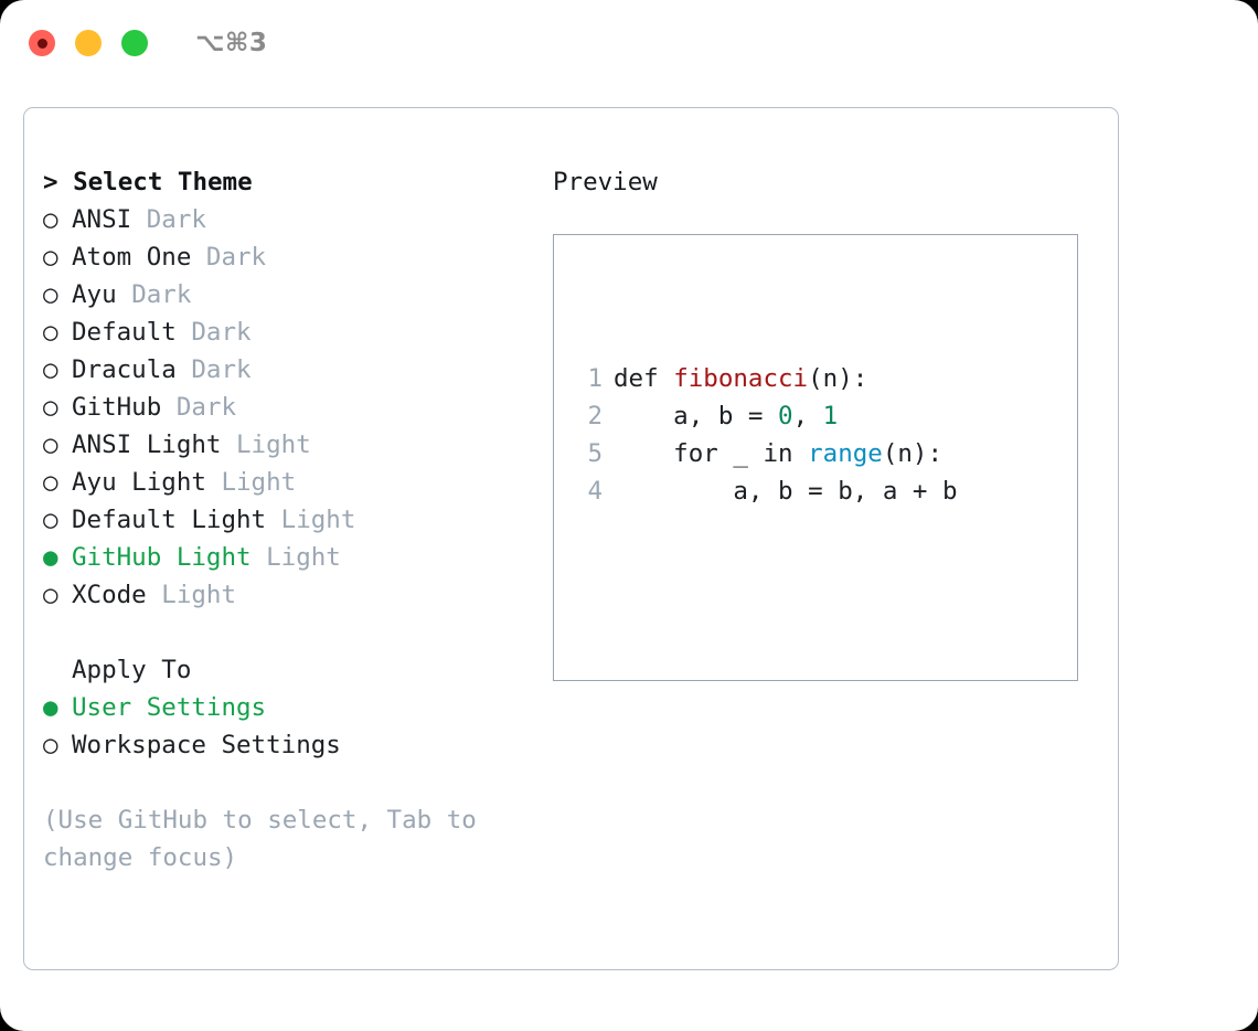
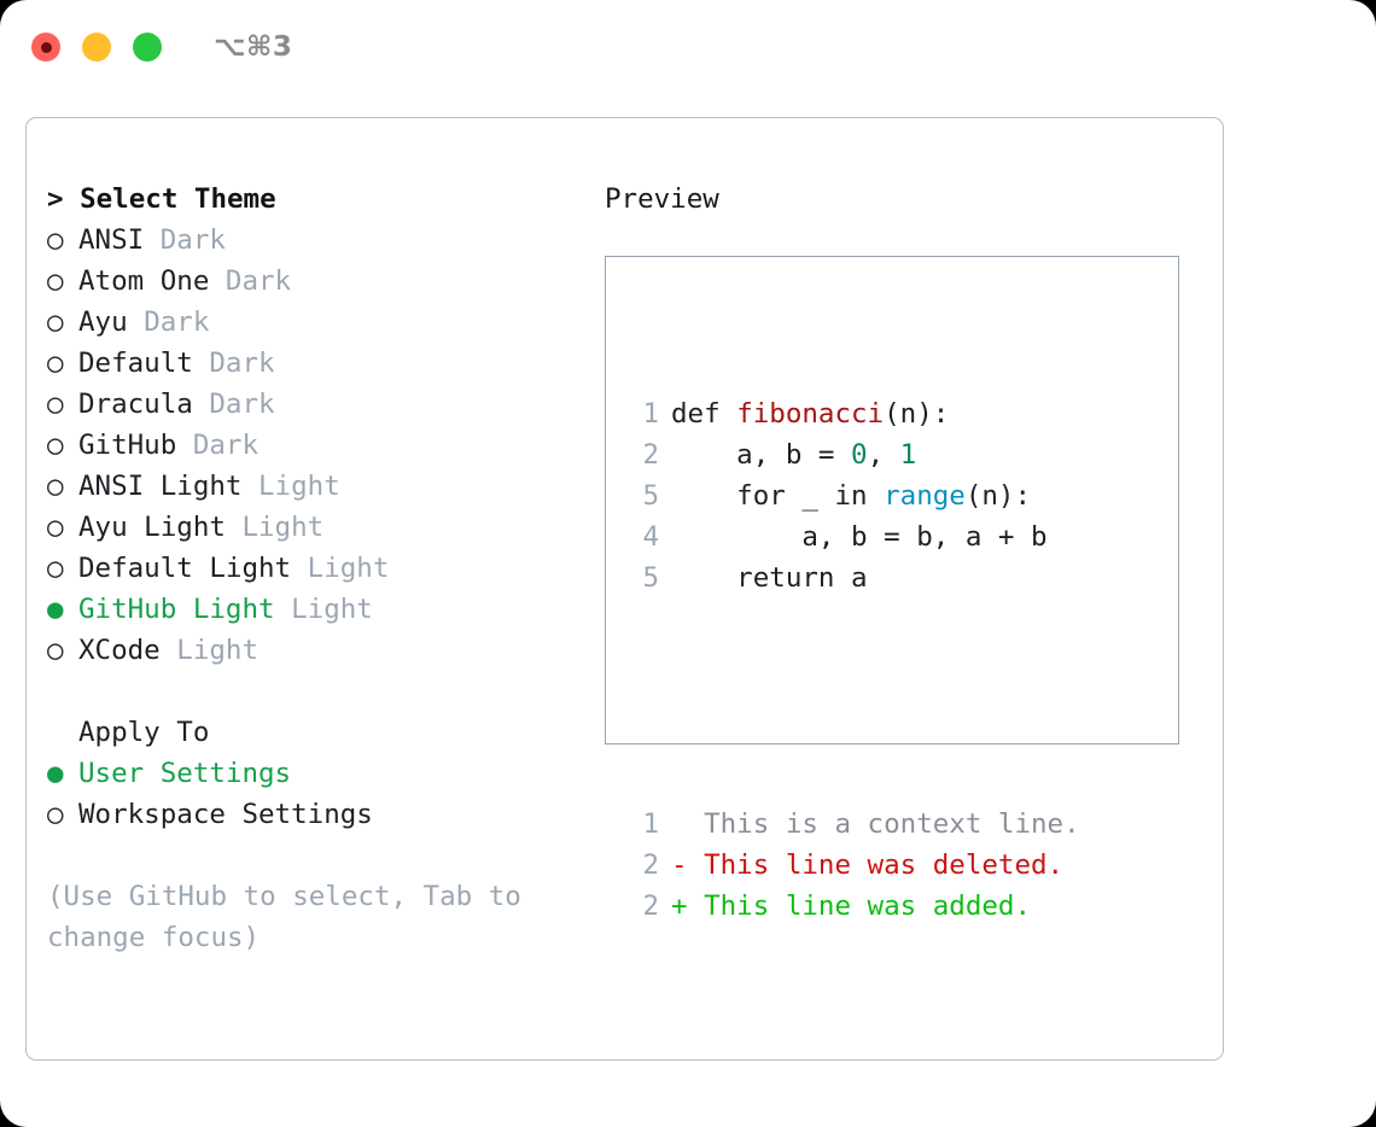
  ⌥⌘3
  > Select Theme
  ○ ANSI Dark
  ○ Atom One Dark
  ○ Ayu Dark
  ○ Default Dark
  ○ Dracula Dark
  ○ GitHub Dark
  ○ ANSI Light Light
  ○ Ayu Light Light
  ○ Default Light Light
  ● GitHub Light Light
  ○ XCode Light
  Apply To
  ● User Settings
  ○ Workspace Settings
  (Use GitHub to select, Tab to change focus)
  Preview
  1 def fibonacci(n):
  2 a, b = 0, 1
  5 for _ in range(n):
  4 a, b = b, a + b
+ 5 return a
+ 1 This is a context line.
+ 2 - This line was deleted.
+ 2 + This line was added.
